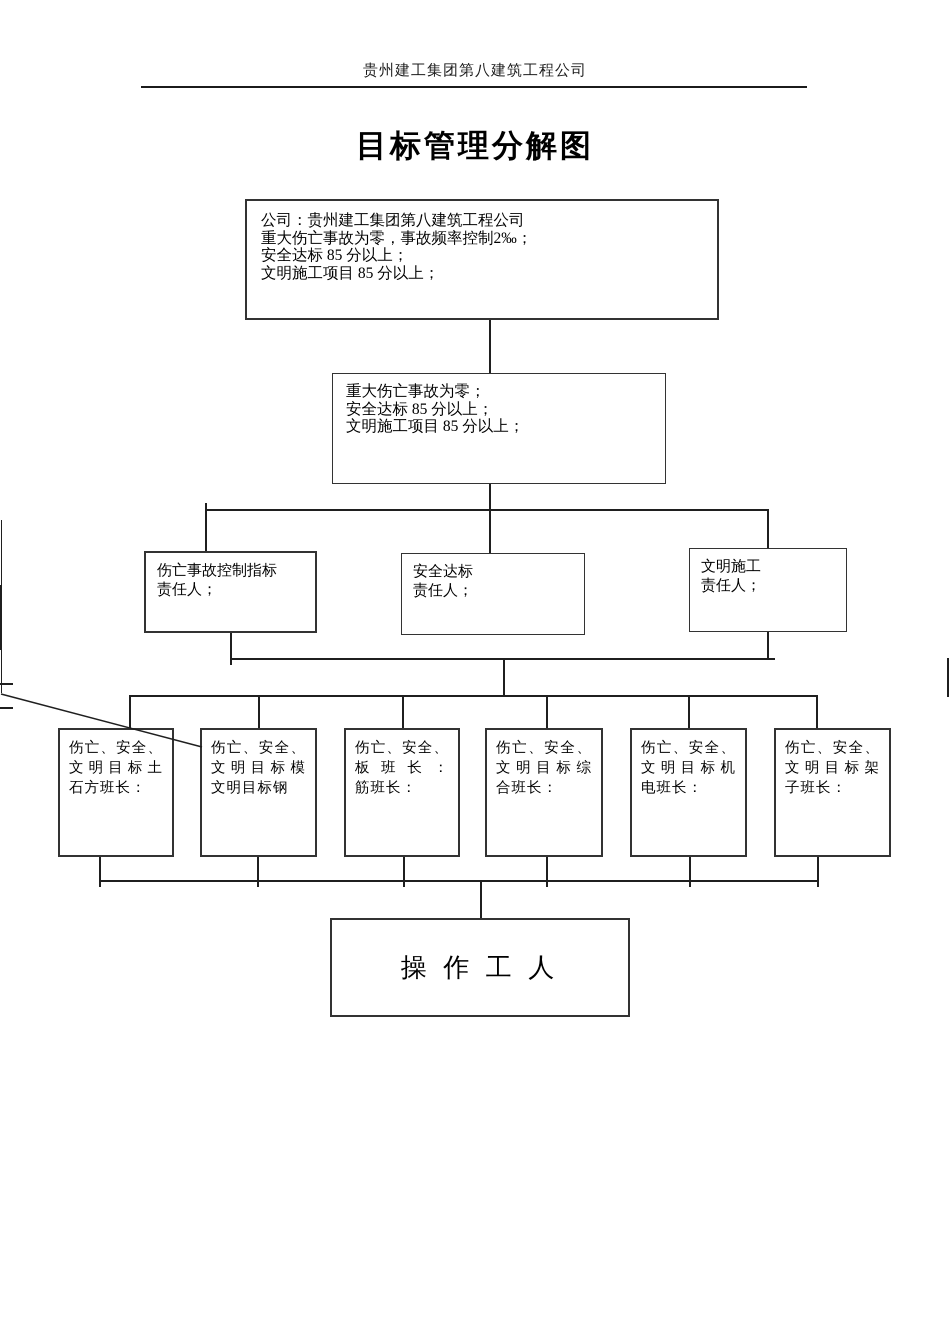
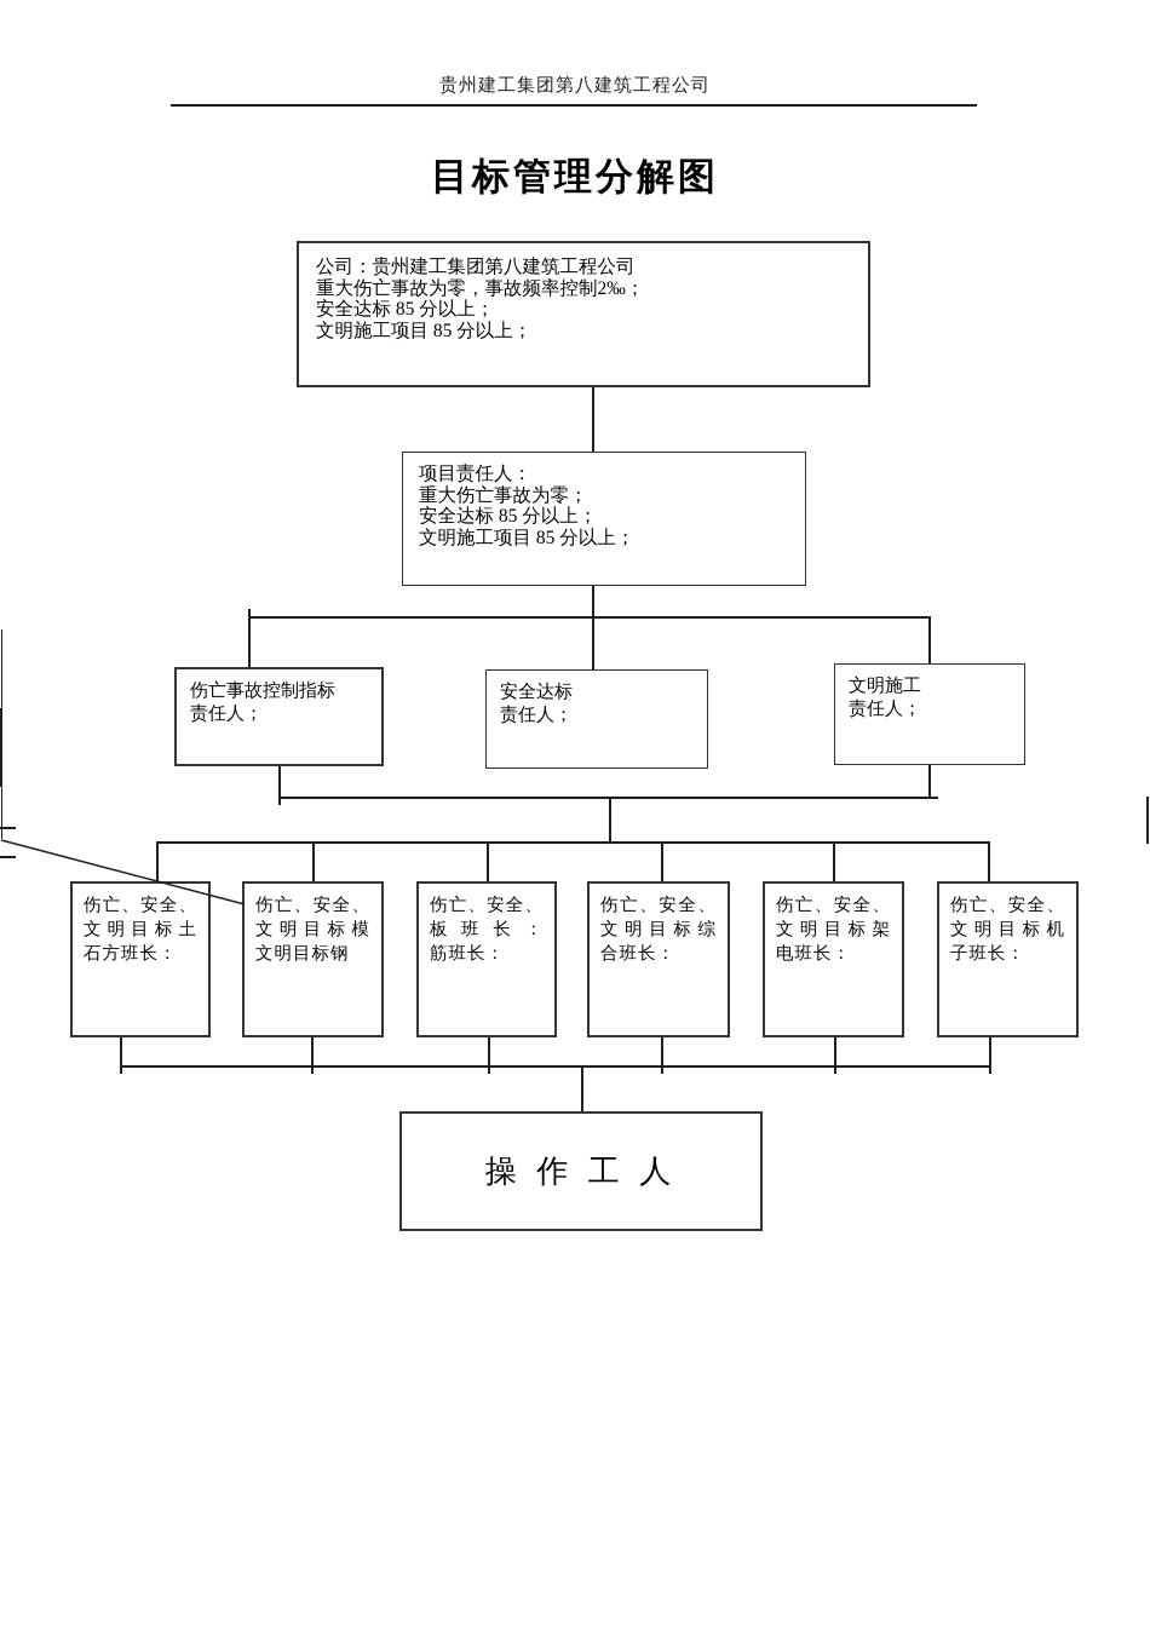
  贵州建工集团第八建筑工程公司
  目标管理分解图
  公司：贵州建工集团第八建筑工程公司
  重大伤亡事故为零，事故频率控制2‰；
  安全达标 85 分以上；
  文明施工项目 85 分以上；
+ 项目责任人：
  重大伤亡事故为零；
  安全达标 85 分以上；
  文明施工项目 85 分以上；
  伤亡事故控制指标
  责任人；
  安全达标
  责任人；
  文明施工
  责任人；
  伤亡、安全、
  文明目标土
  石方班长：
  伤亡、安全、
  文明目标模
  文明目标钢
  伤亡、安全、
  板班长：
  筋班长：
  伤亡、安全、
  文明目标综
  合班长：
  伤亡、安全、
- 文明目标机
+ 文明目标架
  电班长：
  伤亡、安全、
- 文明目标架
+ 文明目标机
  子班长：
  操 作 工 人
